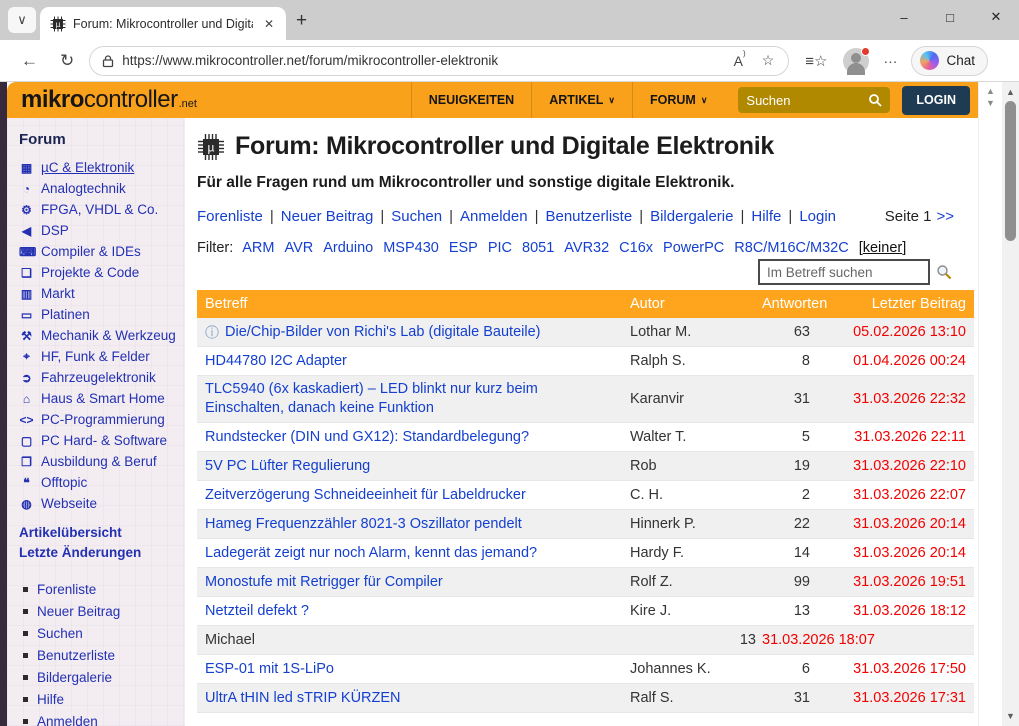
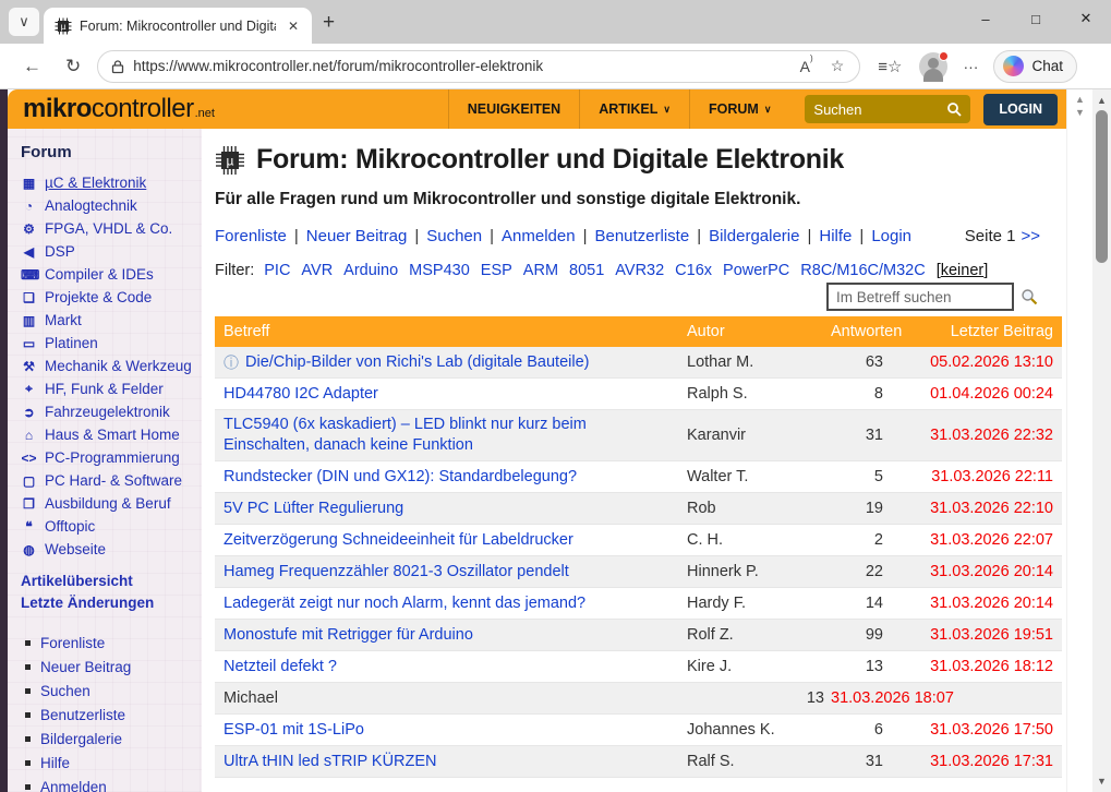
  ∨
  µ
  Forum: Mikrocontroller und Digit
  ✕
  +
  –
  □
  ✕
  ←
  ↻
  https://www.mikrocontroller.net/forum/mikrocontroller-elektronik
  A)
  ☆
  ≡☆
  ···
  Chat
  mikro
  controller
  .net
  NEUIGKEITEN
  ARTIKEL
  ∨
  FORUM
  ∨
  Suchen
  LOGIN
  Forum
  ▦
  µC & Elektronik
  ◔
  Analogtechnik
  ⚙
  FPGA, VHDL & Co.
  ◀
  DSP
  ⌨
  Compiler & IDEs
  ❏
  Projekte & Code
  ▥
  Markt
  ▭
  Platinen
  ⚒
  Mechanik & Werkzeug
  ⌖
  HF, Funk & Felder
  ➲
  Fahrzeugelektronik
  ⌂
  Haus & Smart Home
  <>
  PC-Programmierung
  ▢
  PC Hard- & Software
  ❐
  Ausbildung & Beruf
  ❝
  Offtopic
  ◍
  Webseite
  Artikelübersicht
  Letzte Änderungen
  Forenliste
  Neuer Beitrag
  Suchen
  Benutzerliste
  Bildergalerie
  Hilfe
  Anmelden
  µ
  Forum: Mikrocontroller und Digitale Elektronik
  Für alle Fragen rund um Mikrocontroller und sonstige digitale Elektronik.
  Forenliste
  Neuer Beitrag
  Suchen
  Anmelden
  Benutzerliste
  Bildergalerie
  Hilfe
  Login
  Seite 1 >>
  Filter:
- ARM
+ PIC
  AVR
  Arduino
  MSP430
  ESP
- PIC
+ ARM
  8051
  AVR32
  C16x
  PowerPC
  R8C/M16C/M32C
  [keiner]
  Im Betreff suchen
  Betreff
  Autor
  Antworte
  Letzter Beitrag
  ⓘ
  Die/Chip-Bilder von Richi's Lab (digitale Bauteile)
  Lothar M.
  63
  05.02.2026 13:10
  HD44780 I2C Adapter
  Ralph S.
  8
  01.04.2026 00:24
  TLC5940 (6x kaskadiert) – LED blinkt nur kurz beim Einschalten, danach keine Funktion
  Karanvir
  31
  31.03.2026 22:32
  Rundstecker (DIN und GX12): Standardbelegung?
  Walter T.
  5
  31.03.2026 22:11
  5V PC Lüfter Regulierung
  Rob
  19
  31.03.2026 22:10
  Zeitverzögerung Schneideeinheit für Labeldrucker
  C. H.
  2
  31.03.2026 22:07
  Hameg Frequenzzähler 8021-3 Oszillator pendelt
  Hinnerk P.
  22
  31.03.2026 20:14
  Ladegerät zeigt nur noch Alarm, kennt das jemand?
  Hardy F.
  14
  31.03.2026 20:14
- Monostufe mit Retrigger für Compiler
+ Monostufe mit Retrigger für Arduino
  Rolf Z.
  99
  31.03.2026 19:51
  Netzteil defekt ?
  Kire J.
  13
  31.03.2026 18:12
  Michael
  13
  31.03.2026 18:07
  ESP-01 mit 1S-LiPo
  Johannes K.
  6
  31.03.2026 17:50
  UltrA tHIN led sTRIP KÜRZEN
  Ralf S.
  31
  31.03.2026 17:31
  ▲
  ▼
  ▲
  ▼
